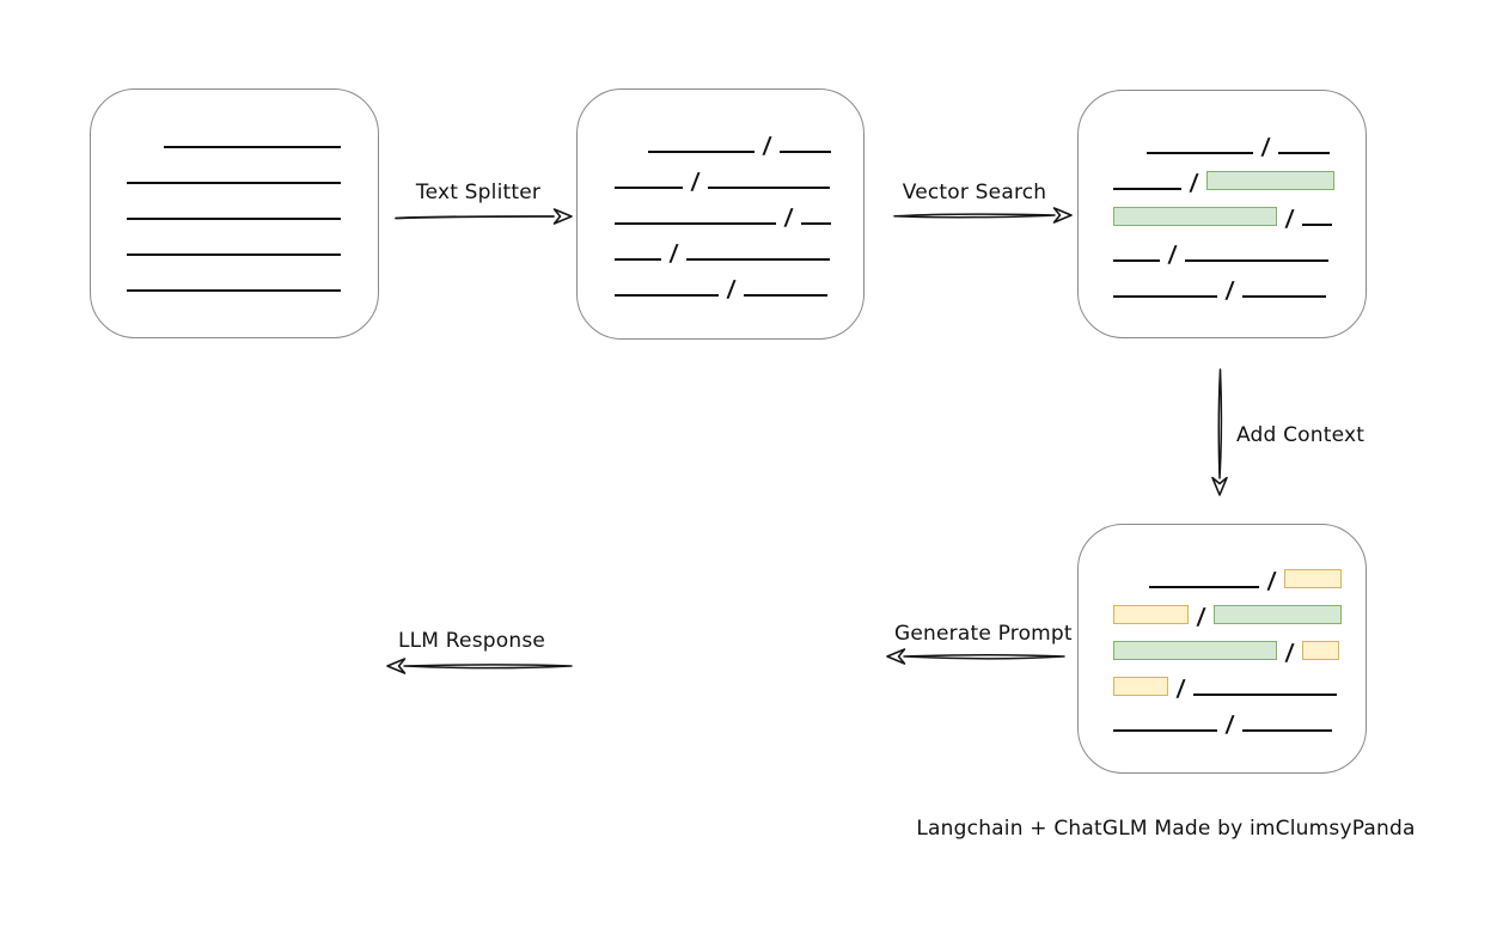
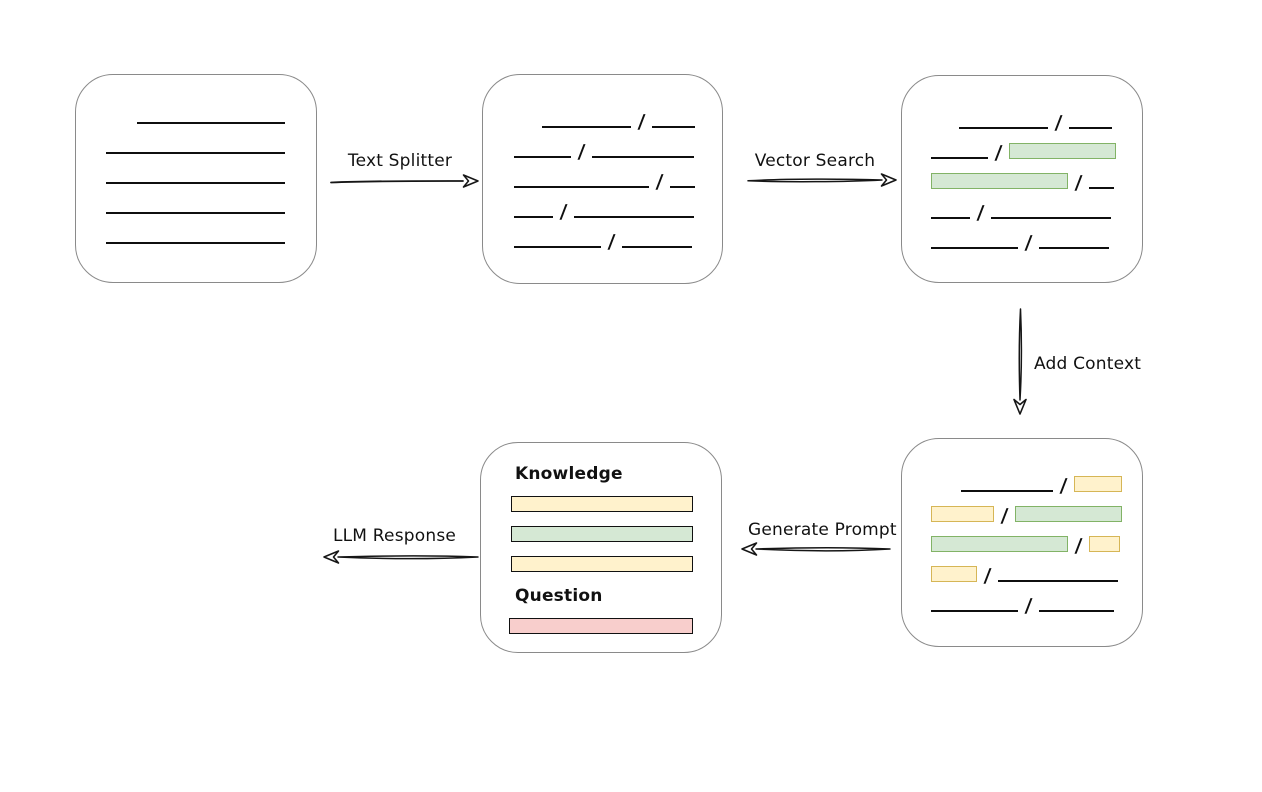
+ Knowledge
+ Question
  Text Splitter
  Vector Search
  Add Context
  Generate Prompt
  LLM Response
- Langchain + ChatGLM Made by imClumsyPanda
